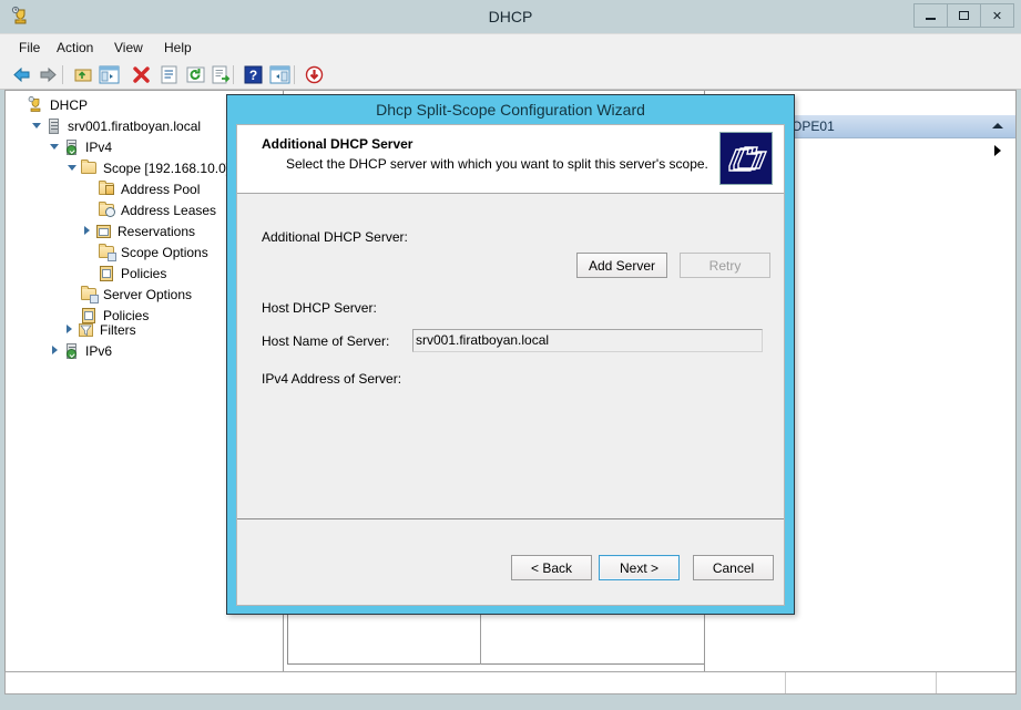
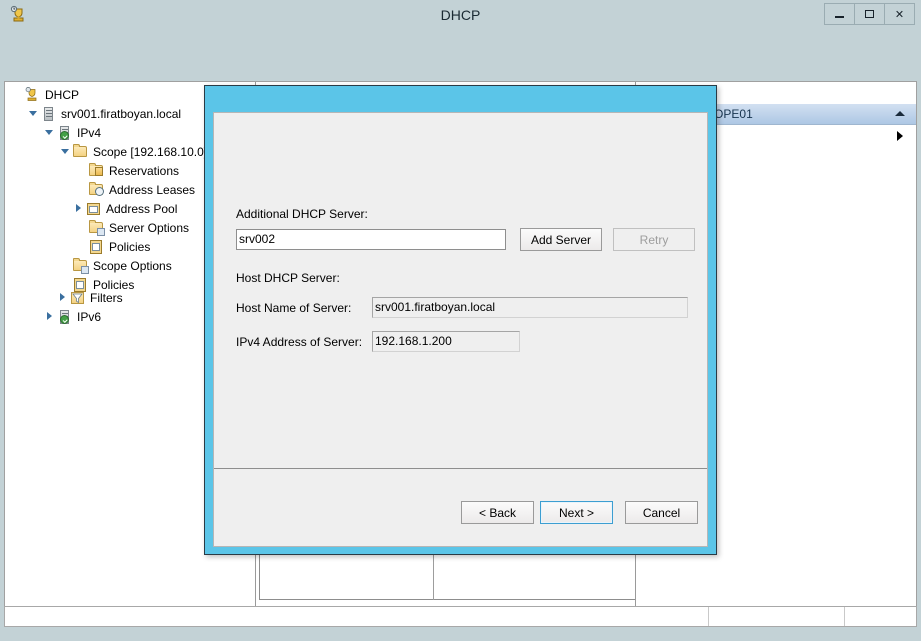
  DHCP
  ✕
- File
- Action
- View
- Help
- ?
  DHCP
  srv001.firatboyan.local
  IPv4
  Scope [192.168.10.0
- Address Pool
+ Reservations
  Address Leases
- Reservations
+ Address Pool
- Scope Options
+ Server Options
  Policies
- Server Options
+ Scope Options
  Policies
  Filters
  IPv6
- Dhcp Split-Scope Configuration Wizard
- Additional DHCP Server
- Select the DHCP server with which you want to split this server's scope.
  Additional DHCP Server:
+ srv002
  Add Server
  Retry
  Host DHCP Server:
  Host Name of Server:
  srv001.firatboyan.local
  IPv4 Address of Server:
+ 192.168.1.200
  < Back
  Next >
  Cancel
